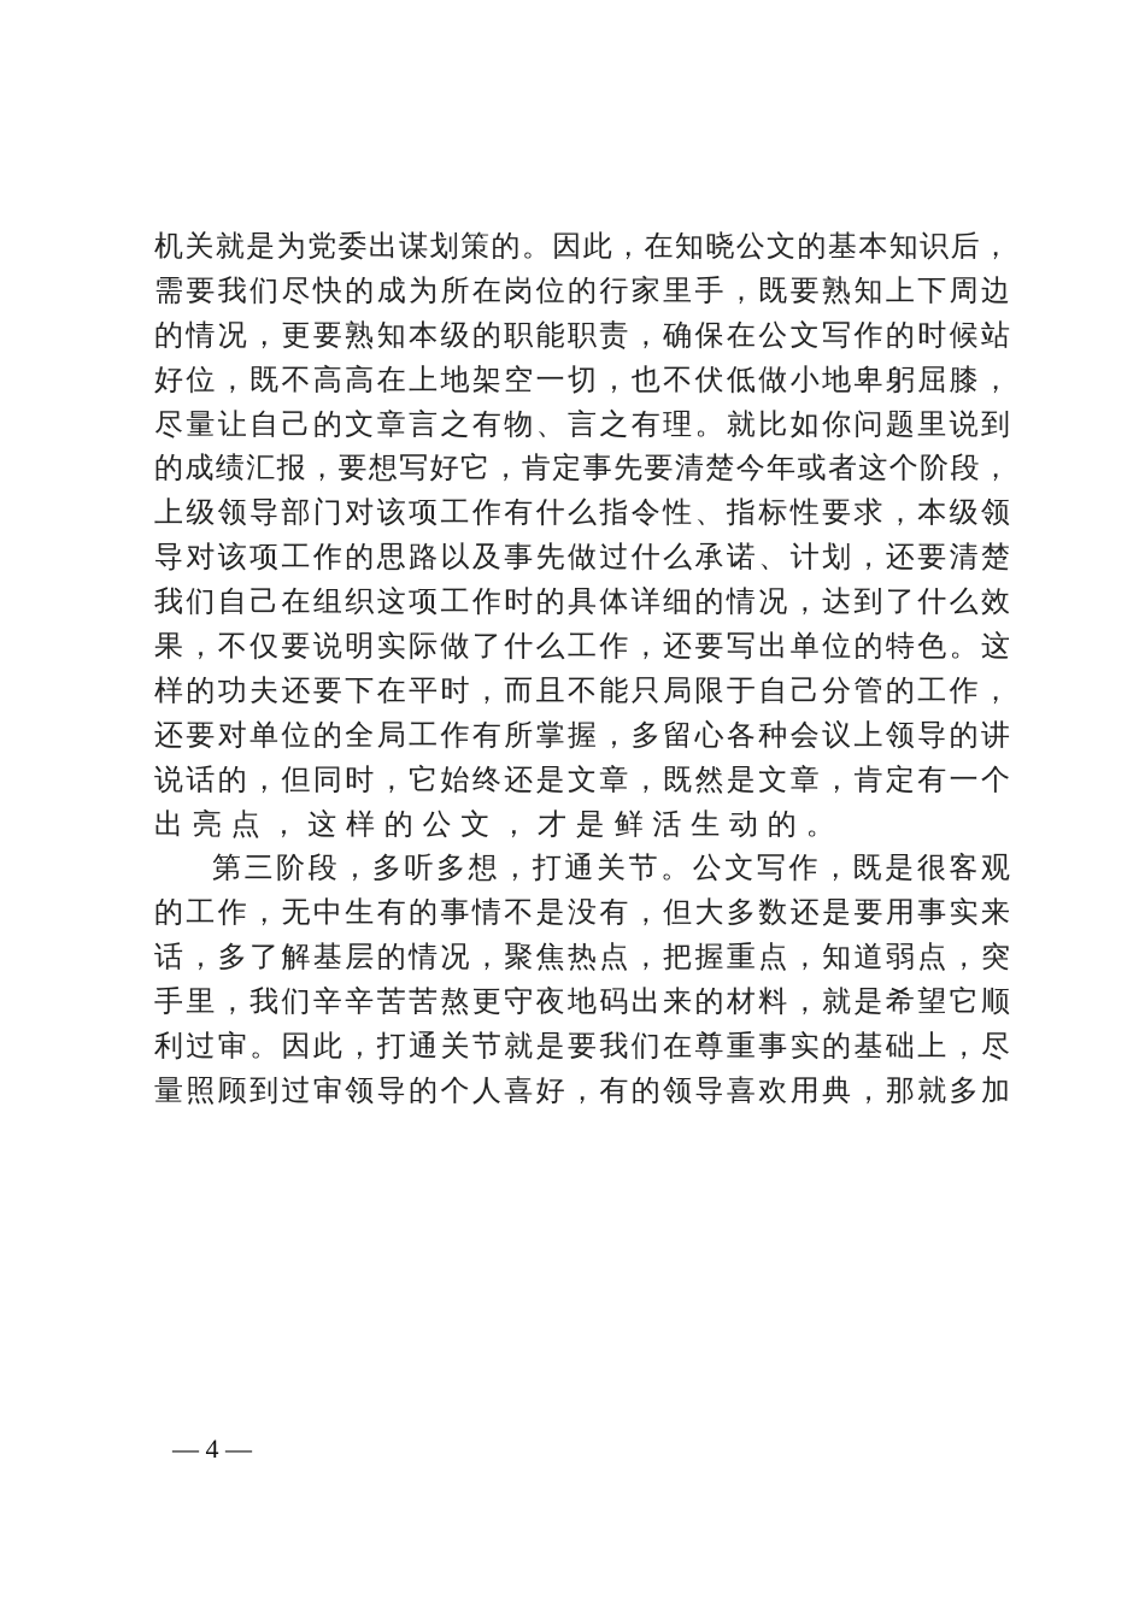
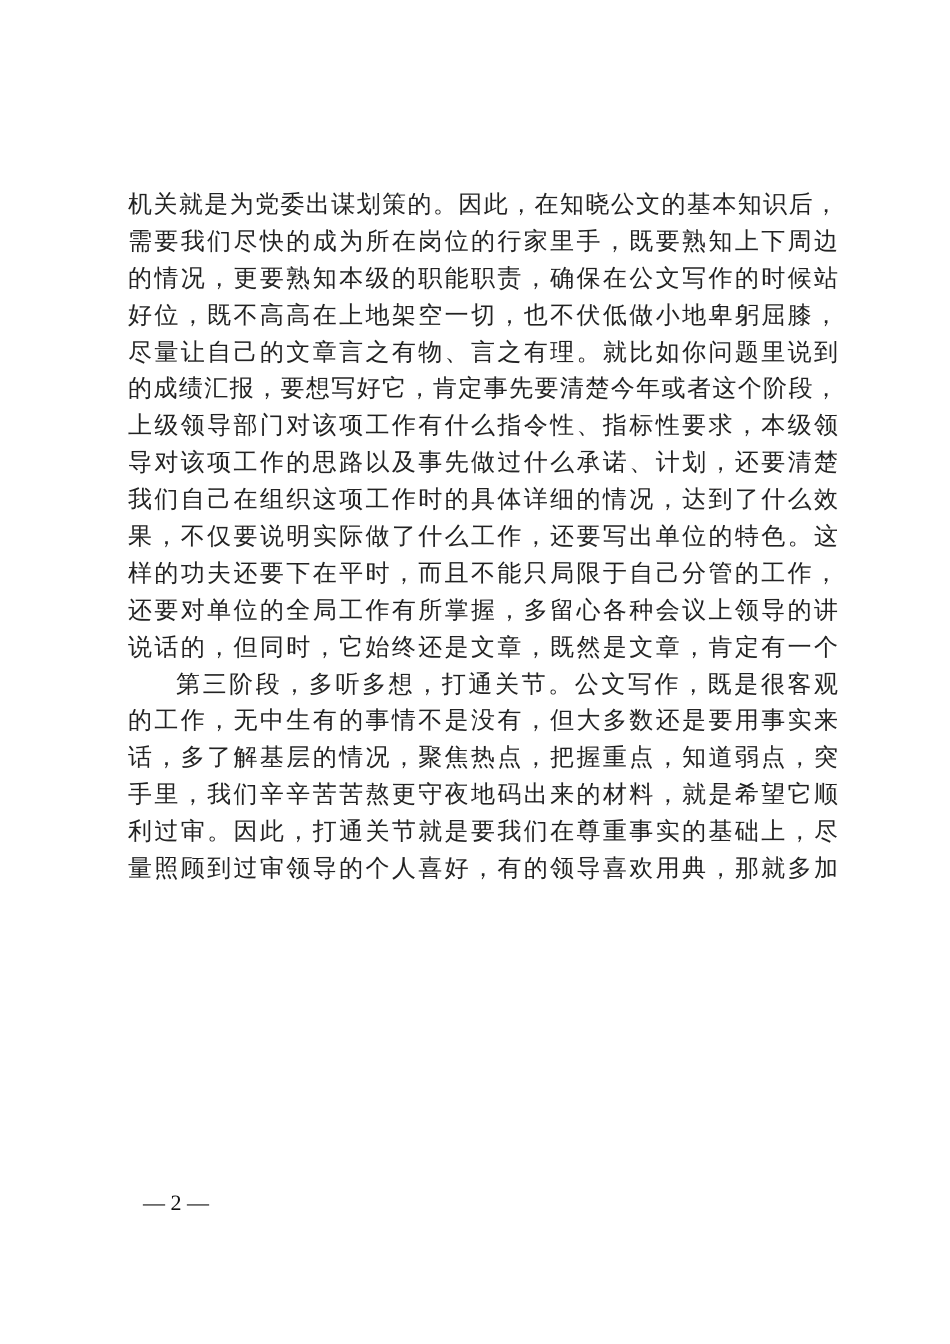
  机关就是为党委出谋划策的。因此，在知晓公文的基本知识后，
  需要我们尽快的成为所在岗位的行家里手，既要熟知上下周边
  的情况，更要熟知本级的职能职责，确保在公文写作的时候站
  好位，既不高高在上地架空一切，也不伏低做小地卑躬屈膝，
  尽量让自己的文章言之有物、言之有理。就比如你问题里说到
  的成绩汇报，要想写好它，肯定事先要清楚今年或者这个阶段，
  上级领导部门对该项工作有什么指令性、指标性要求，本级领
  导对该项工作的思路以及事先做过什么承诺、计划，还要清楚
  我们自己在组织这项工作时的具体详细的情况，达到了什么效
  果，不仅要说明实际做了什么工作，还要写出单位的特色。这
  样的功夫还要下在平时，而且不能只局限于自己分管的工作，
  还要对单位的全局工作有所掌握，多留心各种会议上领导的讲
  说话的，但同时，它始终还是文章，既然是文章，肯定有一个
- 出亮点，这样的公文，才是鲜活生动的。
  第三阶段，多听多想，打通关节。公文写作，既是很客观
  的工作，无中生有的事情不是没有，但大多数还是要用事实来
  话，多了解基层的情况，聚焦热点，把握重点，知道弱点，突
  手里，我们辛辛苦苦熬更守夜地码出来的材料，就是希望它顺
  利过审。因此，打通关节就是要我们在尊重事实的基础上，尽
  量照顾到过审领导的个人喜好，有的领导喜欢用典，那就多加
- — 4 —
+ — 2 —
